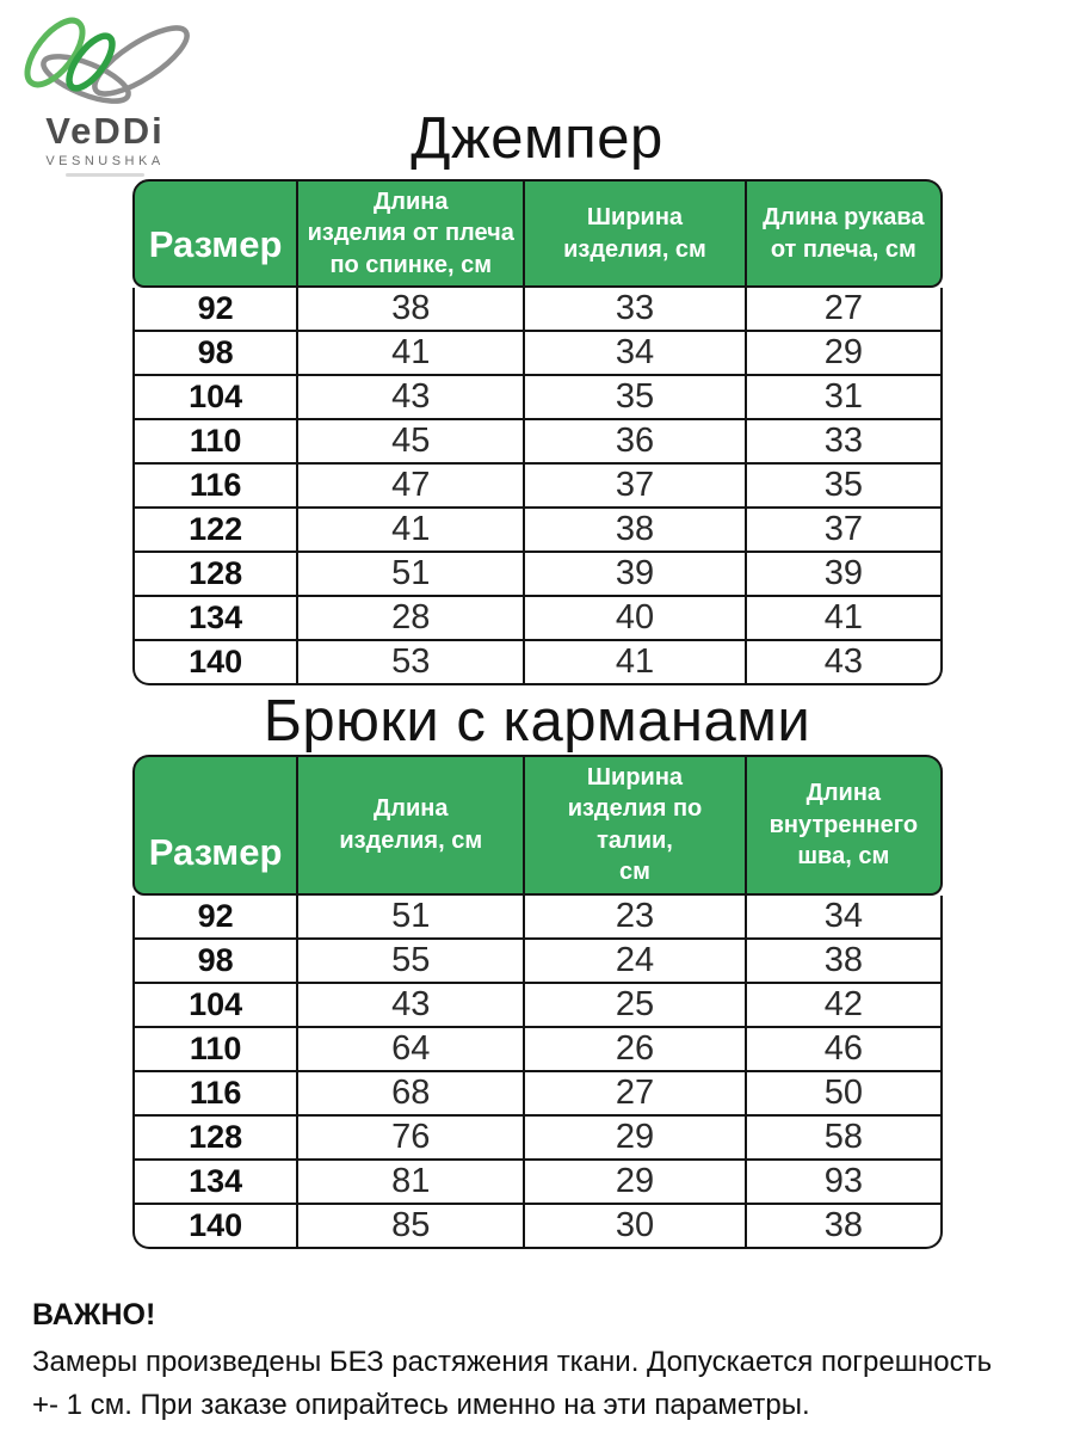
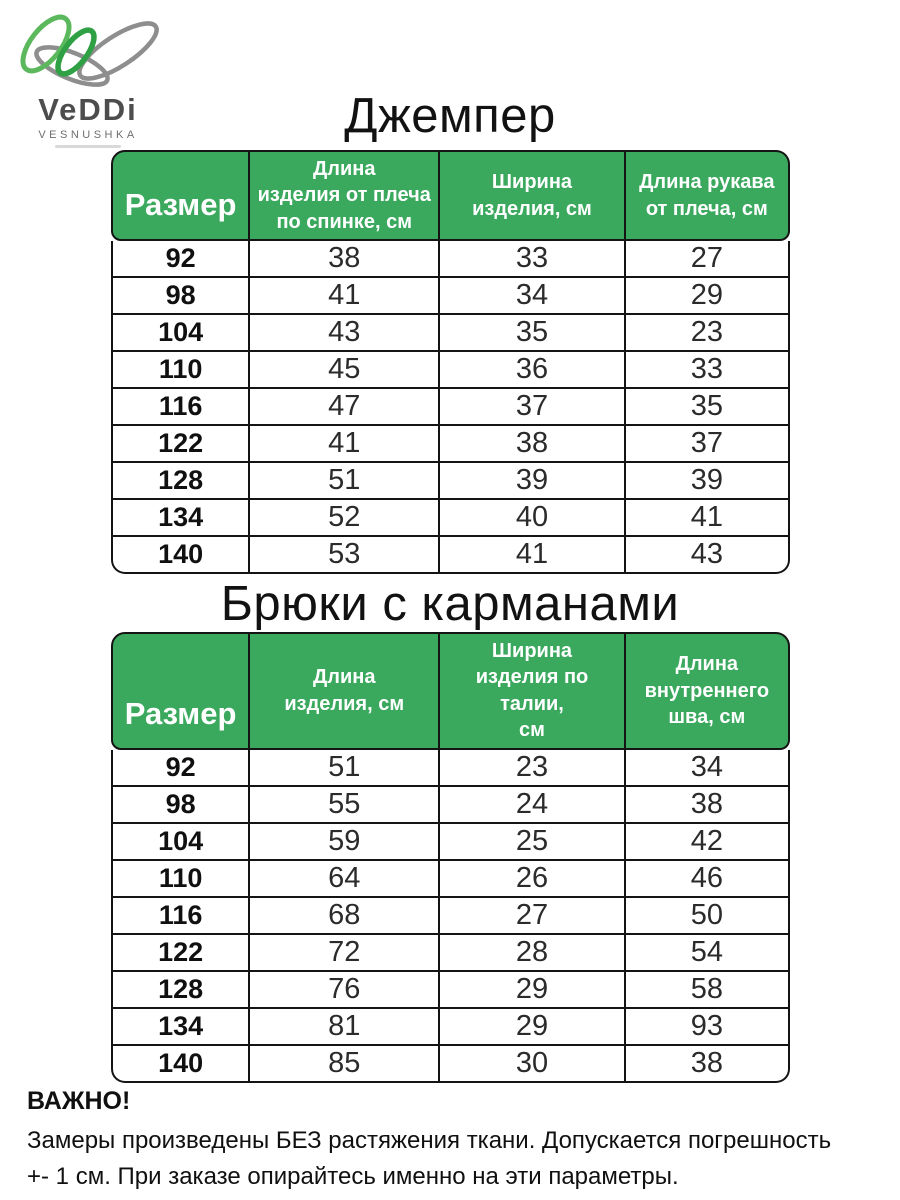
  VeDDi
  VESNUSHKA
  Джемпер
  Размер	Длина изделия от плеча по спинке, см	Ширина изделия, см	Длина рукава от плеча, см
  92	38	33	27
  98	41	34	29
- 104	43	35	31
+ 104	43	35	23
  110	45	36	33
  116	47	37	35
  122	41	38	37
  128	51	39	39
- 134	28	40	41
+ 134	52	40	41
  140	53	41	43
  Брюки с карманами
  Размер	Длина изделия, см	Ширина изделия по талии, см	Длина внутреннего шва, см
  92	51	23	34
  98	55	24	38
- 104	43	25	42
+ 104	59	25	42
  110	64	26	46
  116	68	27	50
+ 122	72	28	54
  128	76	29	58
  134	81	29	93
  140	85	30	38
  ВАЖНО!
  Замеры произведены БЕЗ растяжения ткани. Допускается погрешность
  +- 1 см. При заказе опирайтесь именно на эти параметры.
